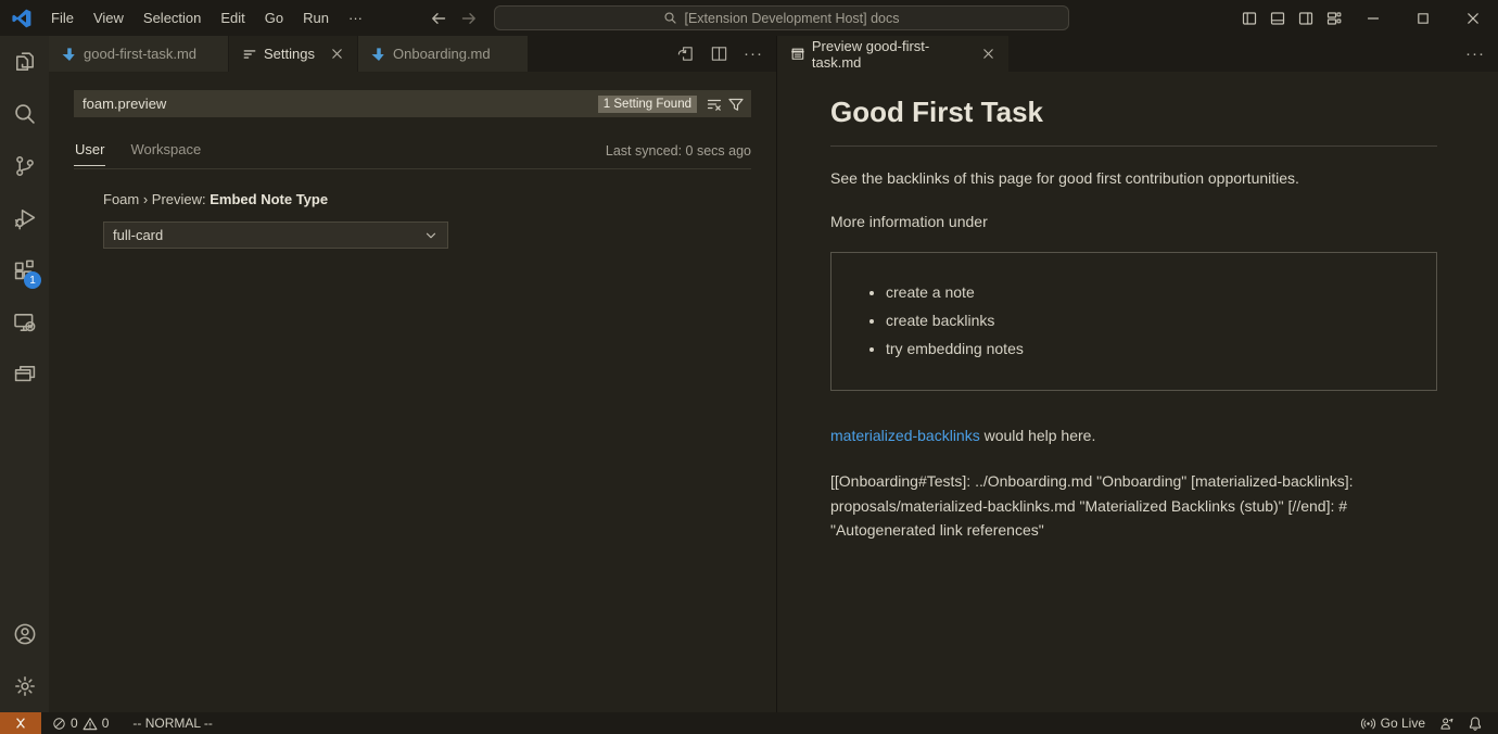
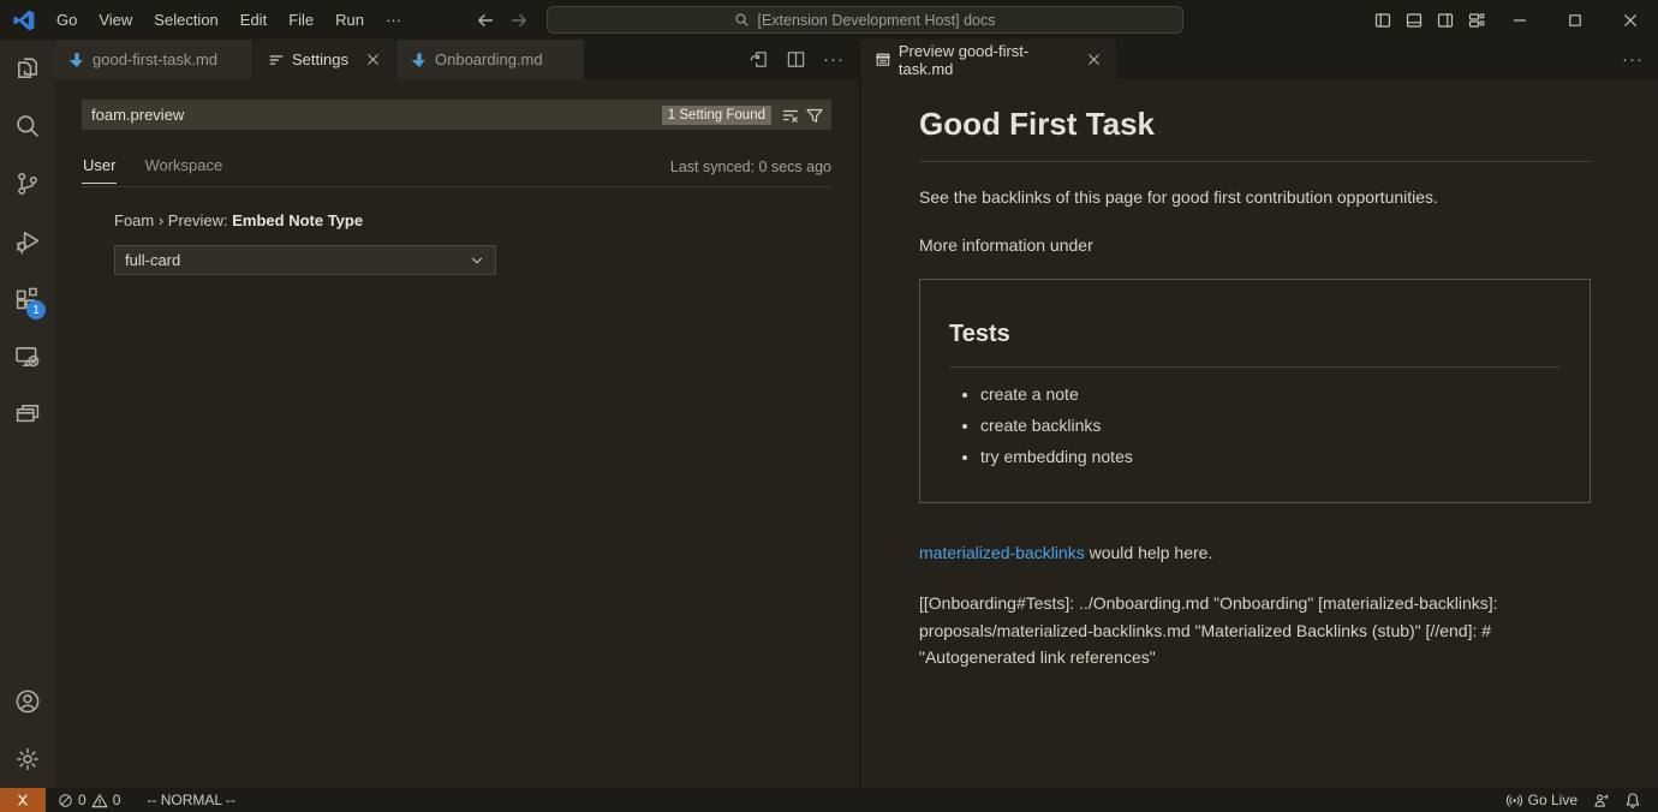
- File
+ Go
  View
  Selection
  Edit
- Go
+ File
  Run
  ···
  [Extension Development Host] docs
  1
  good-first-task.md
  Settings
  Onboarding.md
  ···
  foam.preview
  1 Setting Found
  User
  Workspace
  Last synced: 0 secs ago
  Foam › Preview: Embed Note Type
  full-card
  Preview good-first-task.md
  ···
  Good First Task
  See the backlinks of this page for good first contribution opportunities.
  More information under
+ Tests
  create a note
  create backlinks
  try embedding notes
  materialized-backlinks would help here.
  [[Onboarding#Tests]: ../Onboarding.md "Onboarding" [materialized-backlinks]: proposals/materialized-backlinks.md "Materialized Backlinks (stub)" [//end]: # "Autogenerated link references"
  0
  0
  -- NORMAL --
  Go Live
